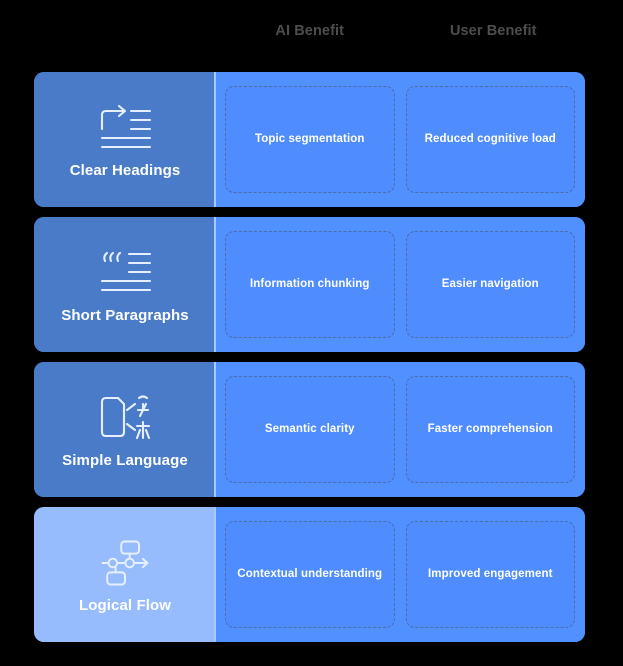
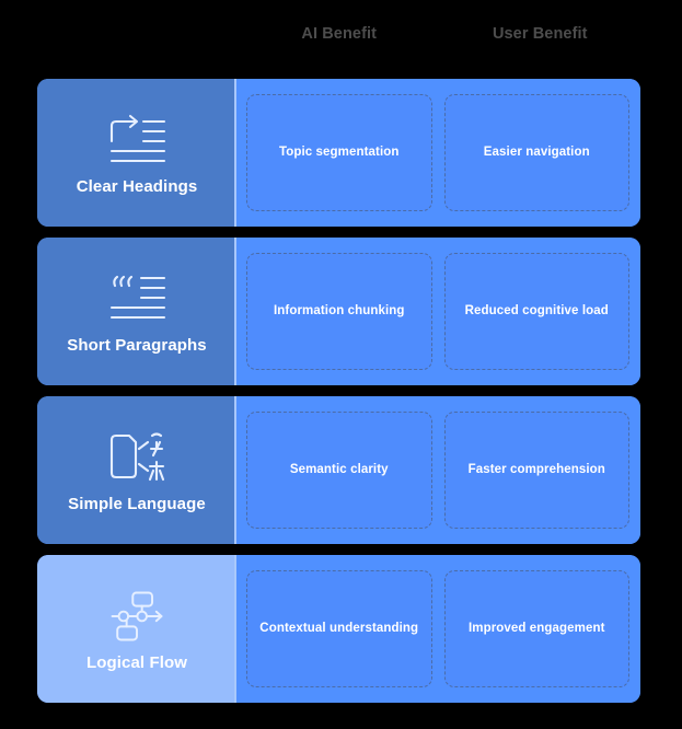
  AI Benefit
  User Benefit
  Clear Headings
  Topic segmentation
- Reduced cognitive load
+ Easier navigation
  Short Paragraphs
  Information chunking
- Easier navigation
+ Reduced cognitive load
  Simple Language
  Semantic clarity
  Faster comprehension
  Logical Flow
  Contextual understanding
  Improved engagement
